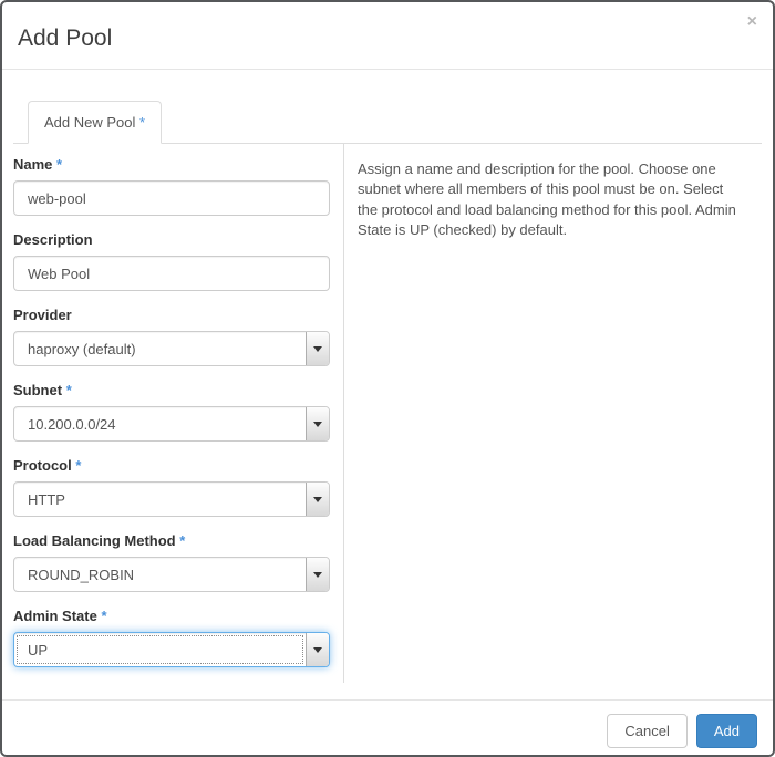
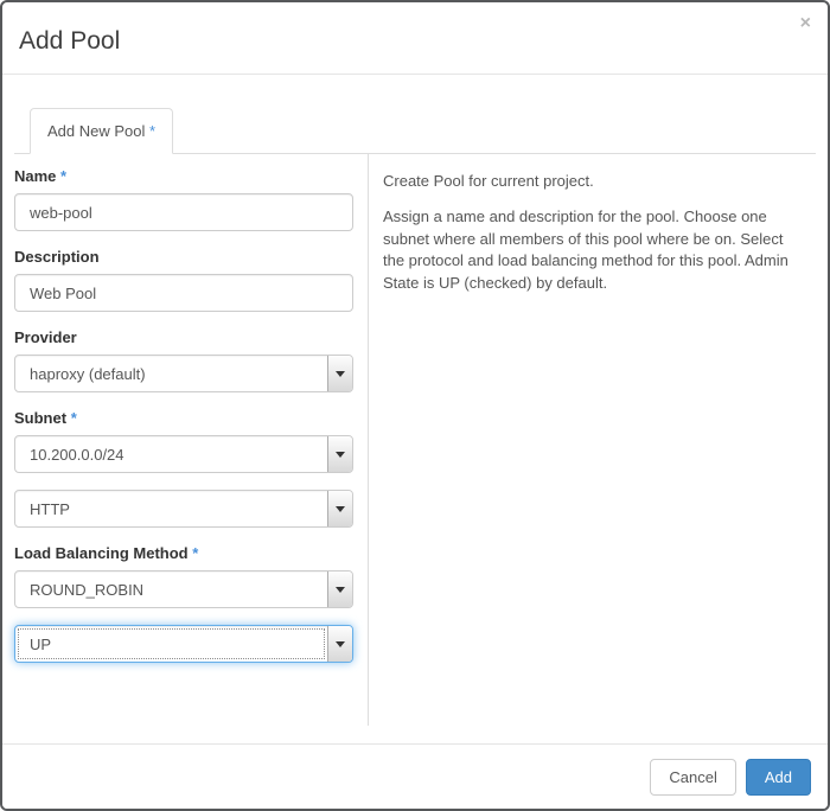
  Add Pool
  ×
  Add New Pool *
  Name *
  web-pool
  Description
  Web Pool
  Provider
  haproxy (default)
  Subnet *
  10.200.0.0/24
- Protocol *
  HTTP
  Load Balancing Method *
  ROUND_ROBIN
- Admin State *
  UP
+ Create Pool for current project.
- Assign a name and description for the pool. Choose one subnet where all members of this pool must be on. Select the protocol and load balancing method for this pool. Admin State is UP (checked) by default.
+ Assign a name and description for the pool. Choose one subnet where all members of this pool where be on. Select the protocol and load balancing method for this pool. Admin State is UP (checked) by default.
  Cancel
  Add
